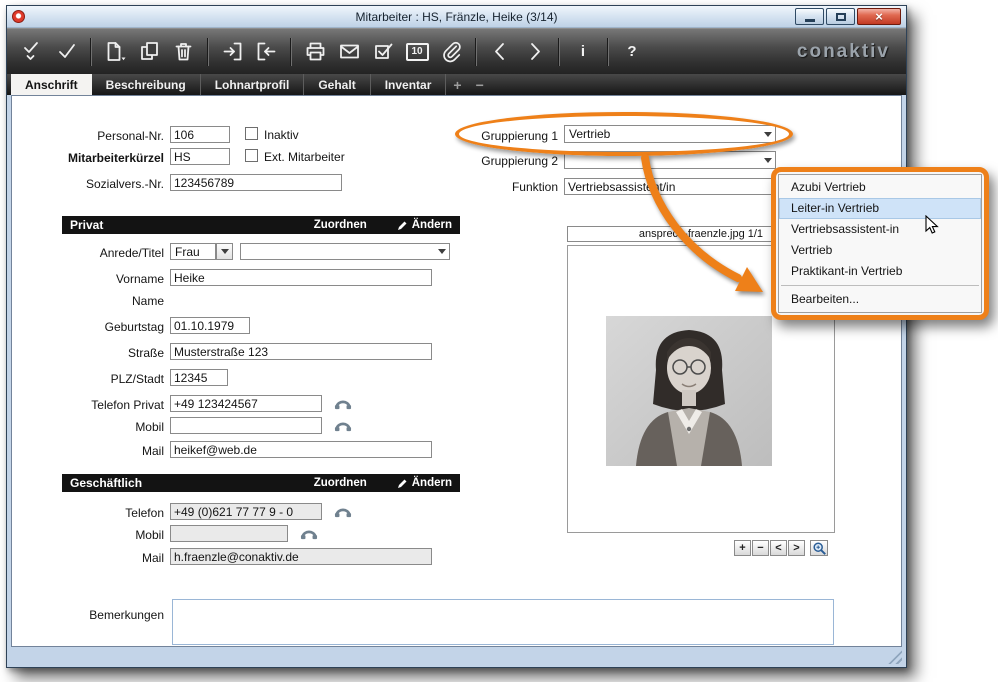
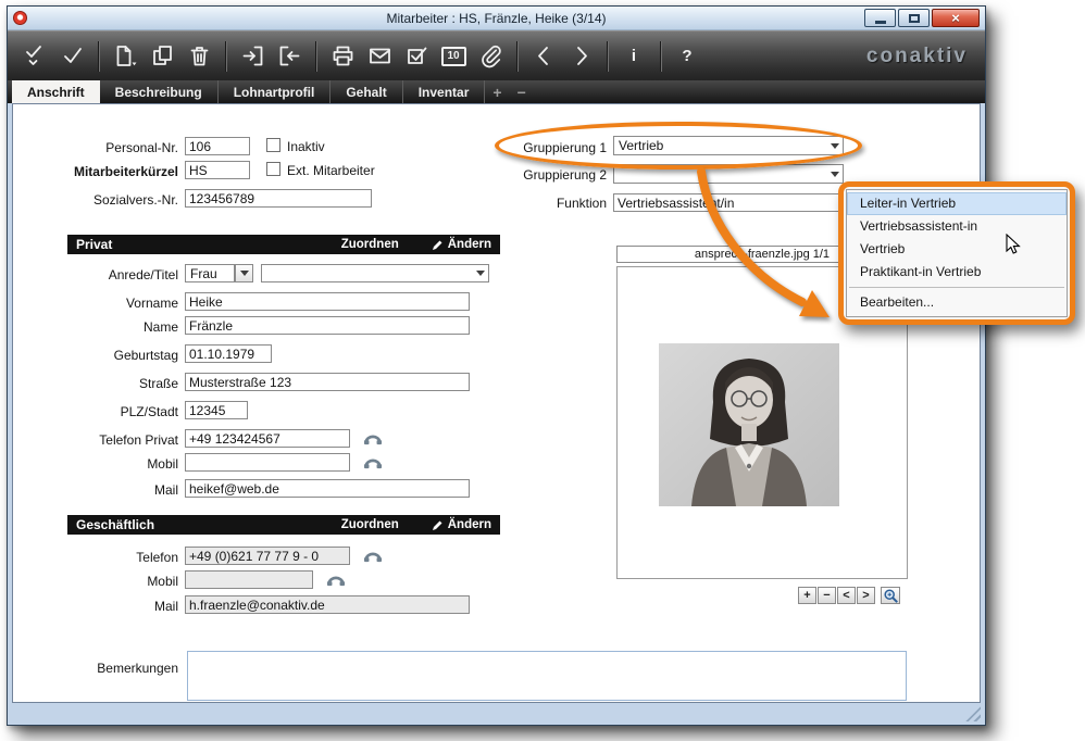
  Mitarbeiter : HS, Fränzle, Heike (3/14)
  ×
  10
  i
  ?
  conaktiv
  Anschrift
  Beschreibung
  Lohnartprofil
  Gehalt
  Inventar
  +
  −
  Personal-Nr.
  106
  Inaktiv
  Mitarbeiterkürzel
  HS
  Ext. Mitarbeiter
  Sozialvers.-Nr.
  123456789
  Gruppierung 1
  Vertrieb
  Gruppierung 2
  Funktion
  Vertriebsassistt/in
  Privat
  Zuordnen
  Ändern
  Anrede/Titel
  Frau
  Vorname
  Heike
  Name
+ Fränzle
  Geburtstag
  01.10.1979
  Straße
  Musterstraße 123
  PLZ/Stadt
  12345
  Telefon Privat
  +49 123424567
  Mobil
  Mail
  heikef@web.de
  Geschäftlich
  Zuordnen
  Ändern
  Telefon
  +49 (0)621 77 77 9 - 0
  Mobil
  Mail
  h.fraenzle@conaktiv.de
  ansprecfraenzle.jpg 1/1
  +
  −
  <
  >
  Bemerkungen
- Azubi Vertrieb
  Leiter-in Vertrieb
  Vertriebsassistent-in
  Vertrieb
  Praktikant-in Vertrieb
  Bearbeiten...
